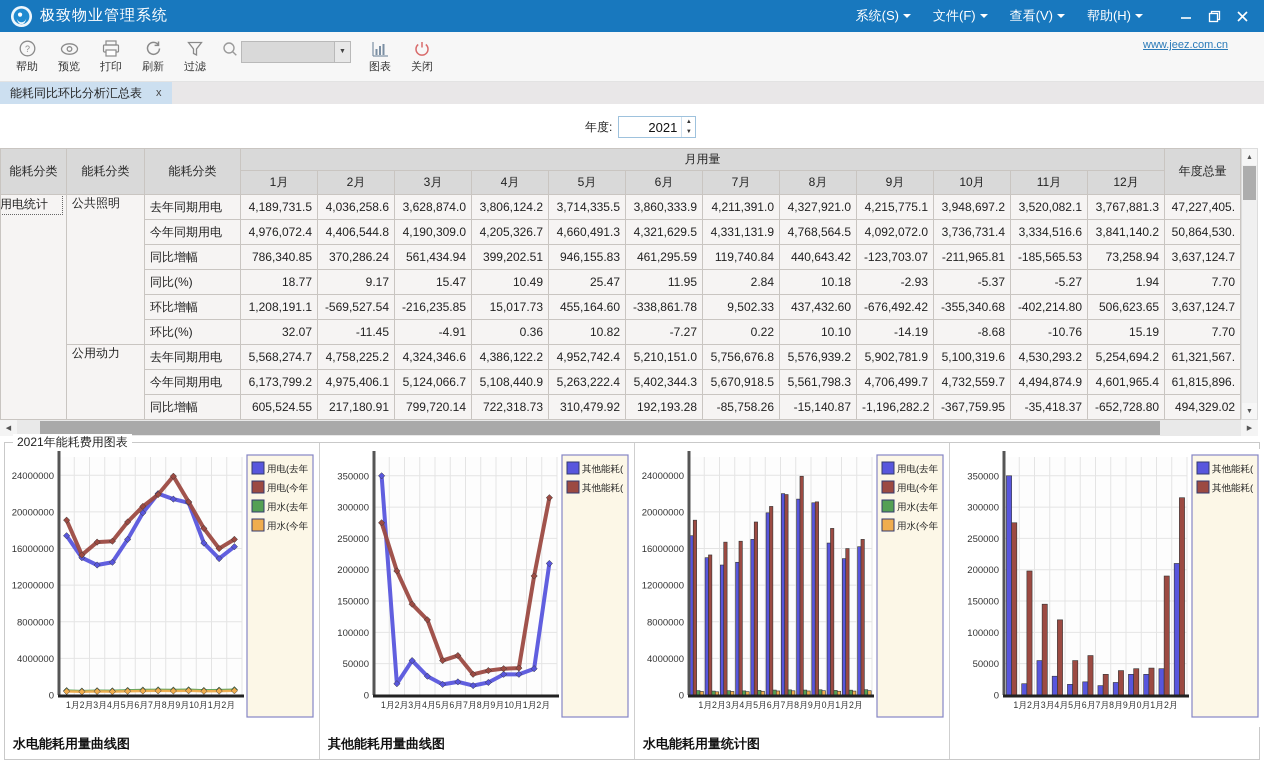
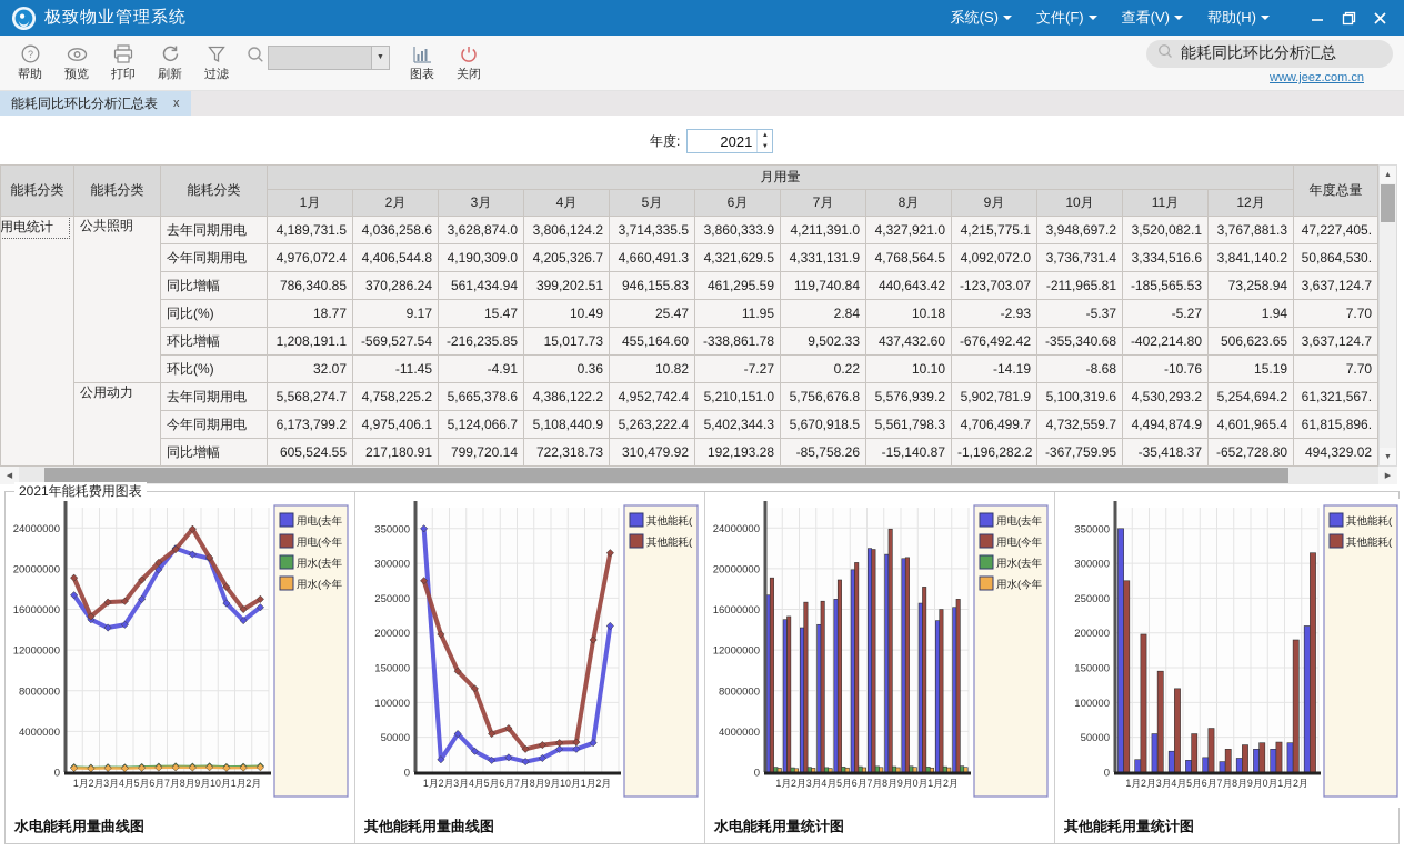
  极致物业管理系统
  系统(S)
  文件(F)
  查看(V)
  帮助(H)
  ?
  帮助
  预览
  打印
  刷新
  过滤
  图表
  关闭
+ 能耗同比环比分析汇总
  www.jeez.com.cn
  能耗同比环比分析汇总表
  x
  年度:
  2021
  能耗分类	能耗分类	能耗分类	月用量	年度总量
  1月	2月	3月	4月	5月	6月	7月	8月	9月	10月	11月	12月
  用电统计	公共照明	去年同期用电	4,189,731.5	4,036,258.6	3,628,874.0	3,806,124.2	3,714,335.5	3,860,333.9	4,211,391.0	4,327,921.0	4,215,775.1	3,948,697.2	3,520,082.1	3,767,881.3	47,227,405.
  今年同期用电	4,976,072.4	4,406,544.8	4,190,309.0	4,205,326.7	4,660,491.3	4,321,629.5	4,331,131.9	4,768,564.5	4,092,072.0	3,736,731.4	3,334,516.6	3,841,140.2	50,864,530.
  同比增幅	786,340.85	370,286.24	561,434.94	399,202.51	946,155.83	461,295.59	119,740.84	440,643.42	-123,703.07	-211,965.81	-185,565.53	73,258.94	3,637,124.7
  同比(%)	18.77	9.17	15.47	10.49	25.47	11.95	2.84	10.18	-2.93	-5.37	-5.27	1.94	7.70
  环比增幅	1,208,191.1	-569,527.54	-216,235.85	15,017.73	455,164.60	-338,861.78	9,502.33	437,432.60	-676,492.42	-355,340.68	-402,214.80	506,623.65	3,637,124.7
  环比(%)	32.07	-11.45	-4.91	0.36	10.82	-7.27	0.22	10.10	-14.19	-8.68	-10.76	15.19	7.70
- 公用动力	去年同期用电	5,568,274.7	4,758,225.2	4,324,346.6	4,386,122.2	4,952,742.4	5,210,151.0	5,756,676.8	5,576,939.2	5,902,781.9	5,100,319.6	4,530,293.2	5,254,694.2	61,321,567.
+ 公用动力	去年同期用电	5,568,274.7	4,758,225.2	5,665,378.6	4,386,122.2	4,952,742.4	5,210,151.0	5,756,676.8	5,576,939.2	5,902,781.9	5,100,319.6	4,530,293.2	5,254,694.2	61,321,567.
  今年同期用电	6,173,799.2	4,975,406.1	5,124,066.7	5,108,440.9	5,263,222.4	5,402,344.3	5,670,918.5	5,561,798.3	4,706,499.7	4,732,559.7	4,494,874.9	4,601,965.4	61,815,896.
  同比增幅	605,524.55	217,180.91	799,720.14	722,318.73	310,479.92	192,193.28	-85,758.26	-15,140.87	-1,196,282.2	-367,759.95	-35,418.37	-652,728.80	494,329.02
  2021年能耗费用图表
  0
  4000000
  8000000
  12000000
  16000000
  20000000
  24000000
  1月2月3月4月5月6月7月8月9月10月1月2月
  用电(去年
  用电(今年
  用水(去年
  用水(今年
  水电能耗用量曲线图
  0
  50000
  100000
  150000
  200000
  250000
  300000
  350000
  1月2月3月4月5月6月7月8月9月10月1月2月
  其他能耗(
  其他能耗(
  其他能耗用量曲线图
  0
  4000000
  8000000
  12000000
  16000000
  20000000
  24000000
  1月2月3月4月5月6月7月8月9月0月1月2月
  用电(去年
  用电(今年
  用水(去年
  用水(今年
  水电能耗用量统计图
  0
  50000
  100000
  150000
  200000
  250000
  300000
  350000
  1月2月3月4月5月6月7月8月9月0月1月2月
  其他能耗(
  其他能耗(
+ 其他能耗用量统计图
